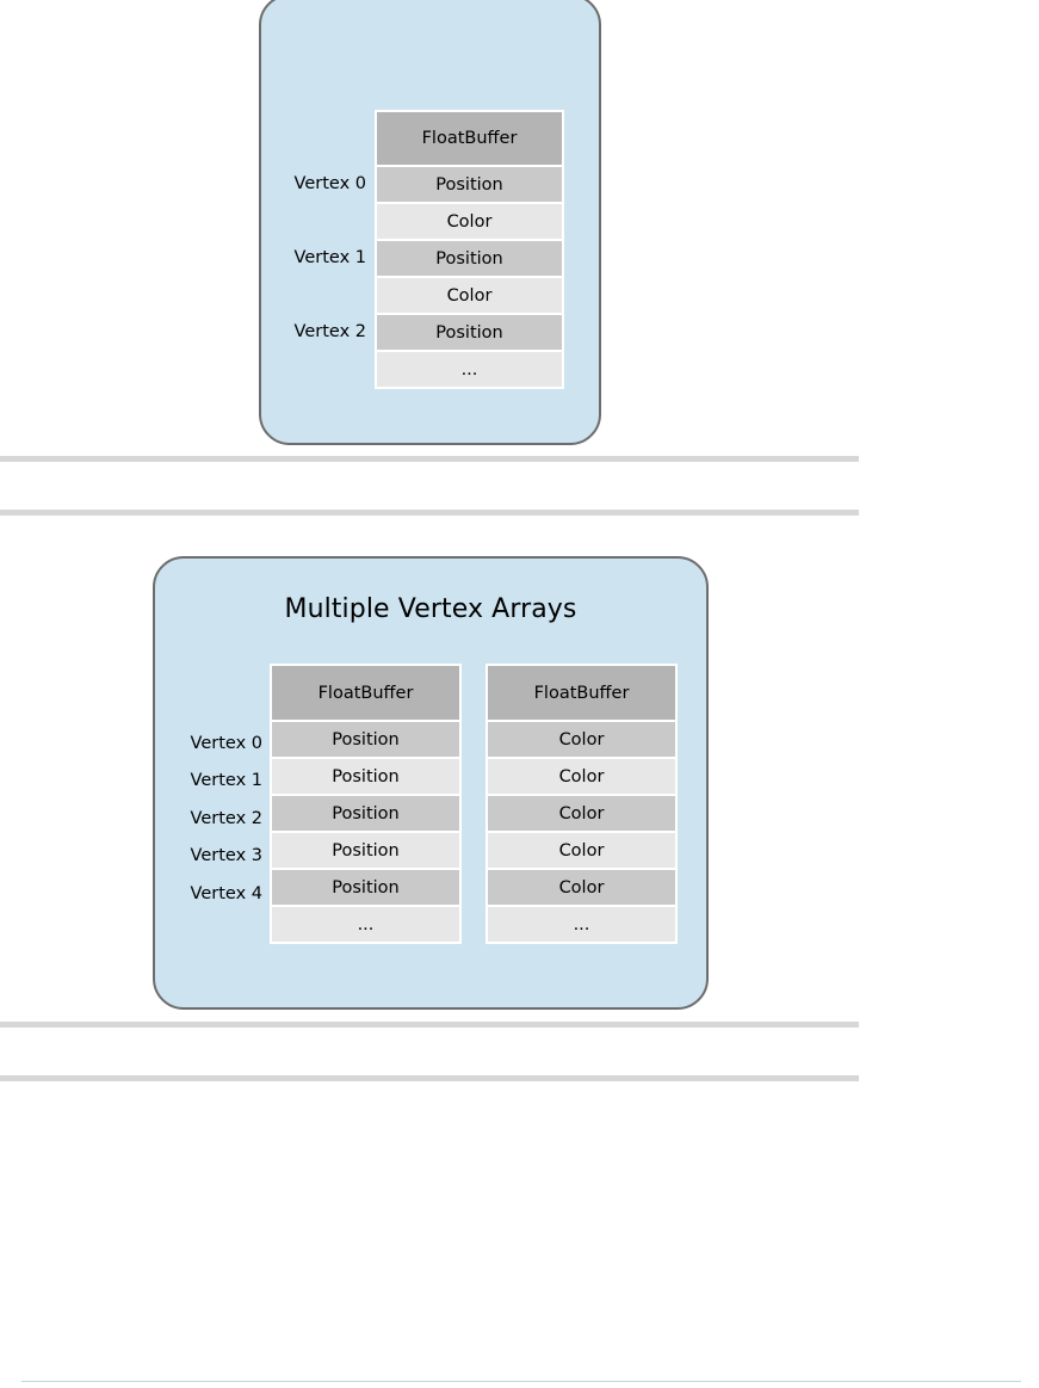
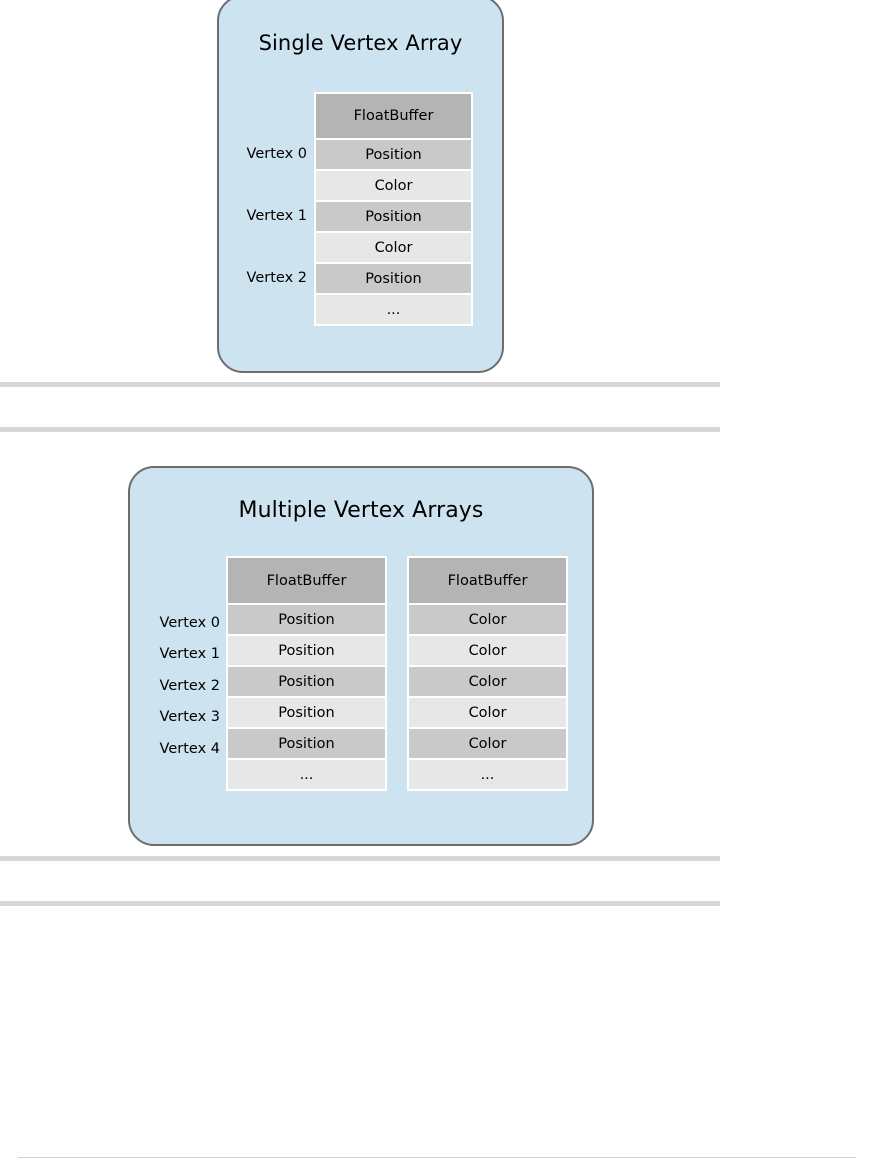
+ Single Vertex Array
  Vertex 0
  Vertex 1
  Vertex 2
  FloatBuffer
  Position
  Color
  Position
  Color
  Position
  ...
  Multiple Vertex Arrays
  Vertex 0
  Vertex 1
  Vertex 2
  Vertex 3
  Vertex 4
  FloatBuffer
  Position
  Position
  Position
  Position
  Position
  ...
  FloatBuffer
  Color
  Color
  Color
  Color
  Color
  ...
